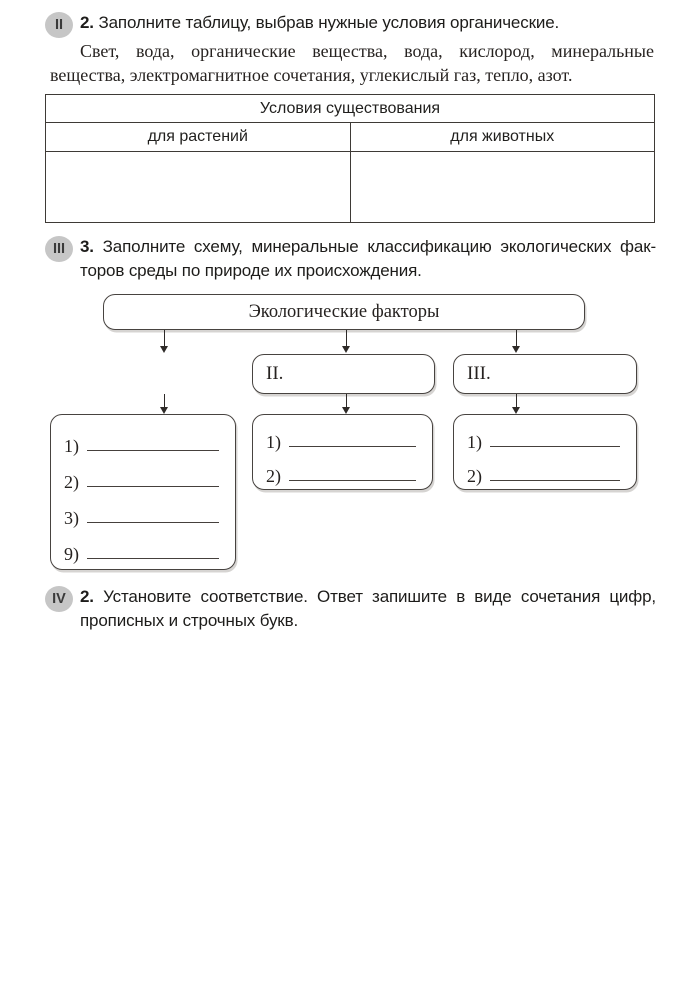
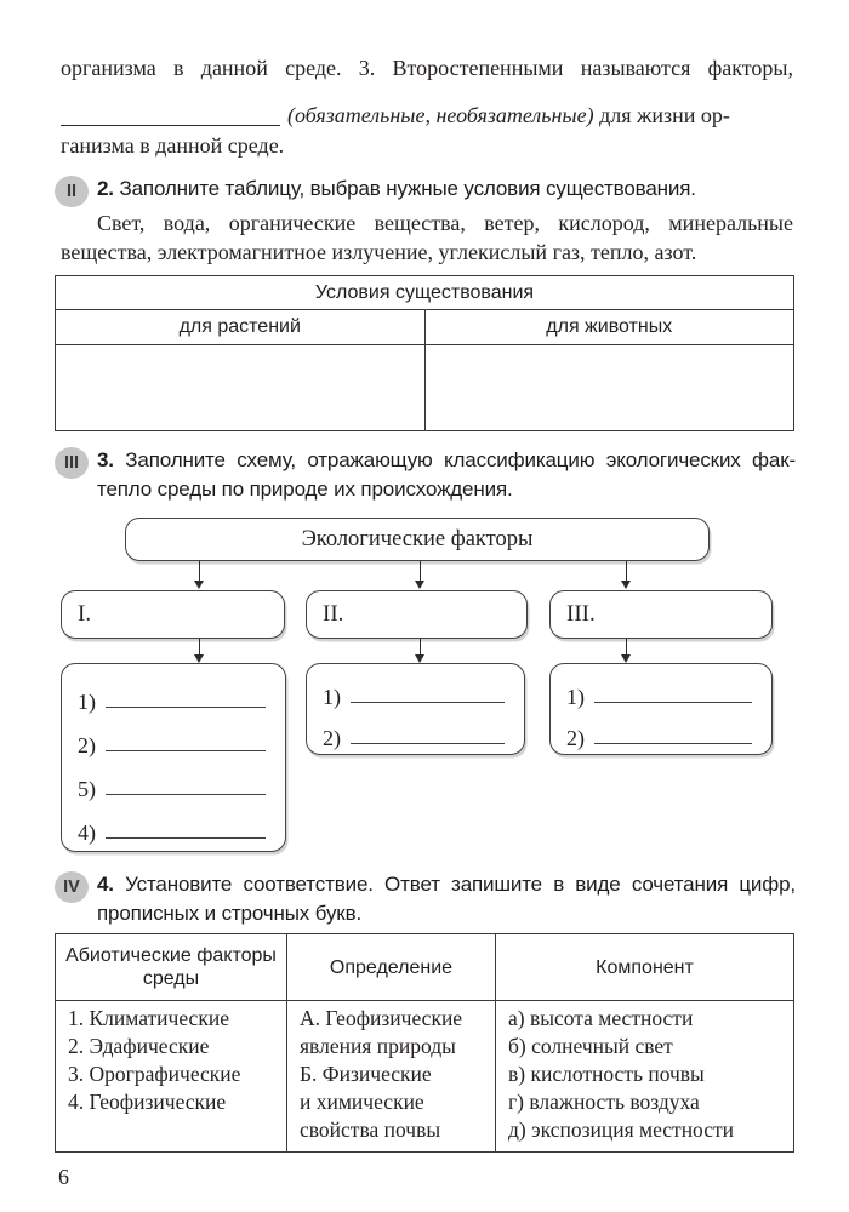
+ организма в данной среде. 3. Второстепенными называются факторы,
+ (обязательные, необязательные) для жизни ор-
+ ганизма в данной среде.
  II
- 2. Заполните таблицу, выбрав нужные условия органические.
+ 2. Заполните таблицу, выбрав нужные условия существования.
- Свет, вода, органические вещества, вода, кислород, минеральные
+ Свет, вода, органические вещества, ветер, кислород, минеральные
- вещества, электромагнитное сочетания, углекислый газ, тепло, азот.
+ вещества, электромагнитное излучение, углекислый газ, тепло, азот.
  Условия существования
  для растений
  для животных
  III
- 3. Заполните схему, минеральные классификацию экологических фак-
+ 3. Заполните схему, отражающую классификацию экологических фак-
- торов среды по природе их происхождения.
+ тепло среды по природе их происхождения.
  Экологические факторы
+ I.
  II.
  III.
  1)
  2)
- 3)
+ 5)
- 9)
+ 4)
  1)
  2)
  1)
  2)
  IV
- 2. Установите соответствие. Ответ запишите в виде сочетания цифр,
+ 4. Установите соответствие. Ответ запишите в виде сочетания цифр,
  прописных и строчных букв.
+ Абиотические факторы среды
+ Определение
+ Компонент
+ 1. Климатические
+ 2. Эдафические
+ 3. Орографические
+ 4. Геофизические
+ А. Геофизические
+ явления природы
+ Б. Физические
+ и химические
+ свойства почвы
+ а) высота местности
+ б) солнечный свет
+ в) кислотность почвы
+ г) влажность воздуха
+ д) экспозиция местности
+ 6
